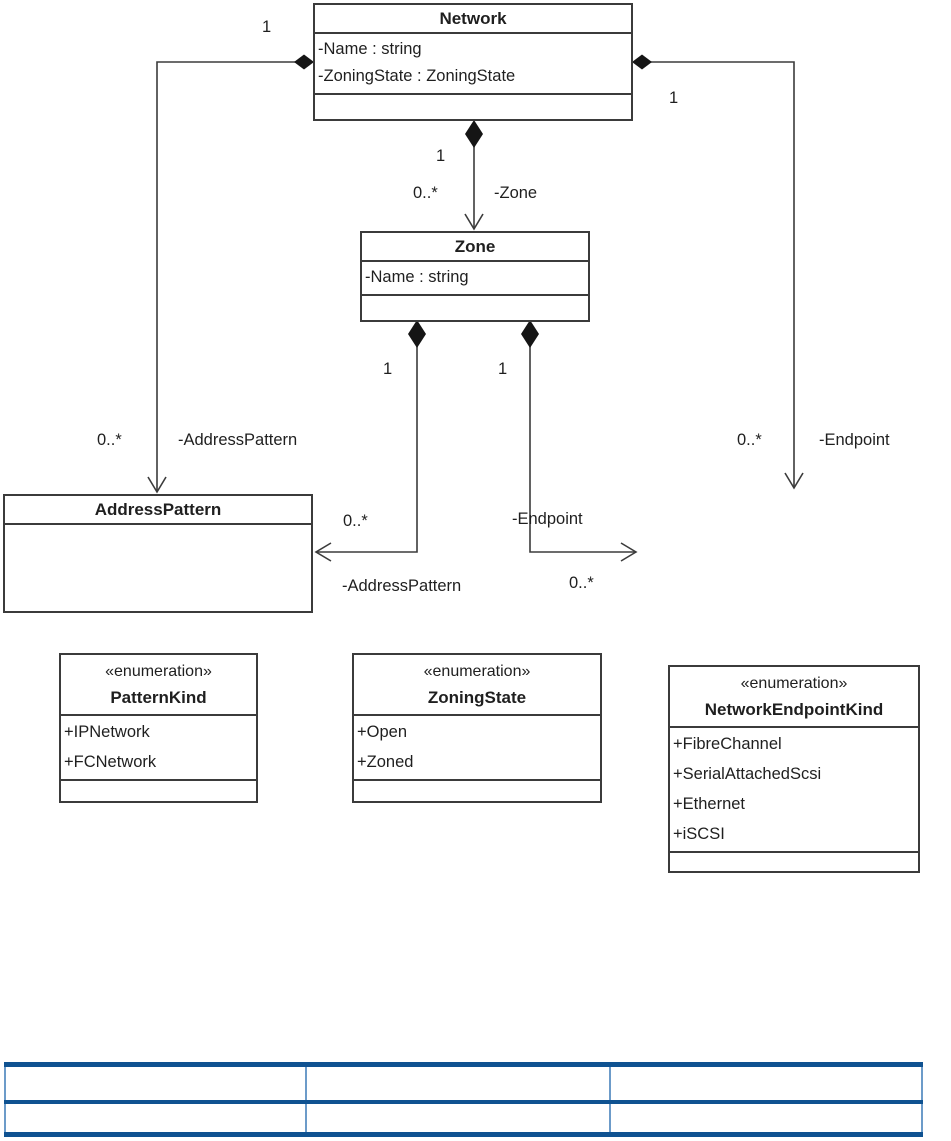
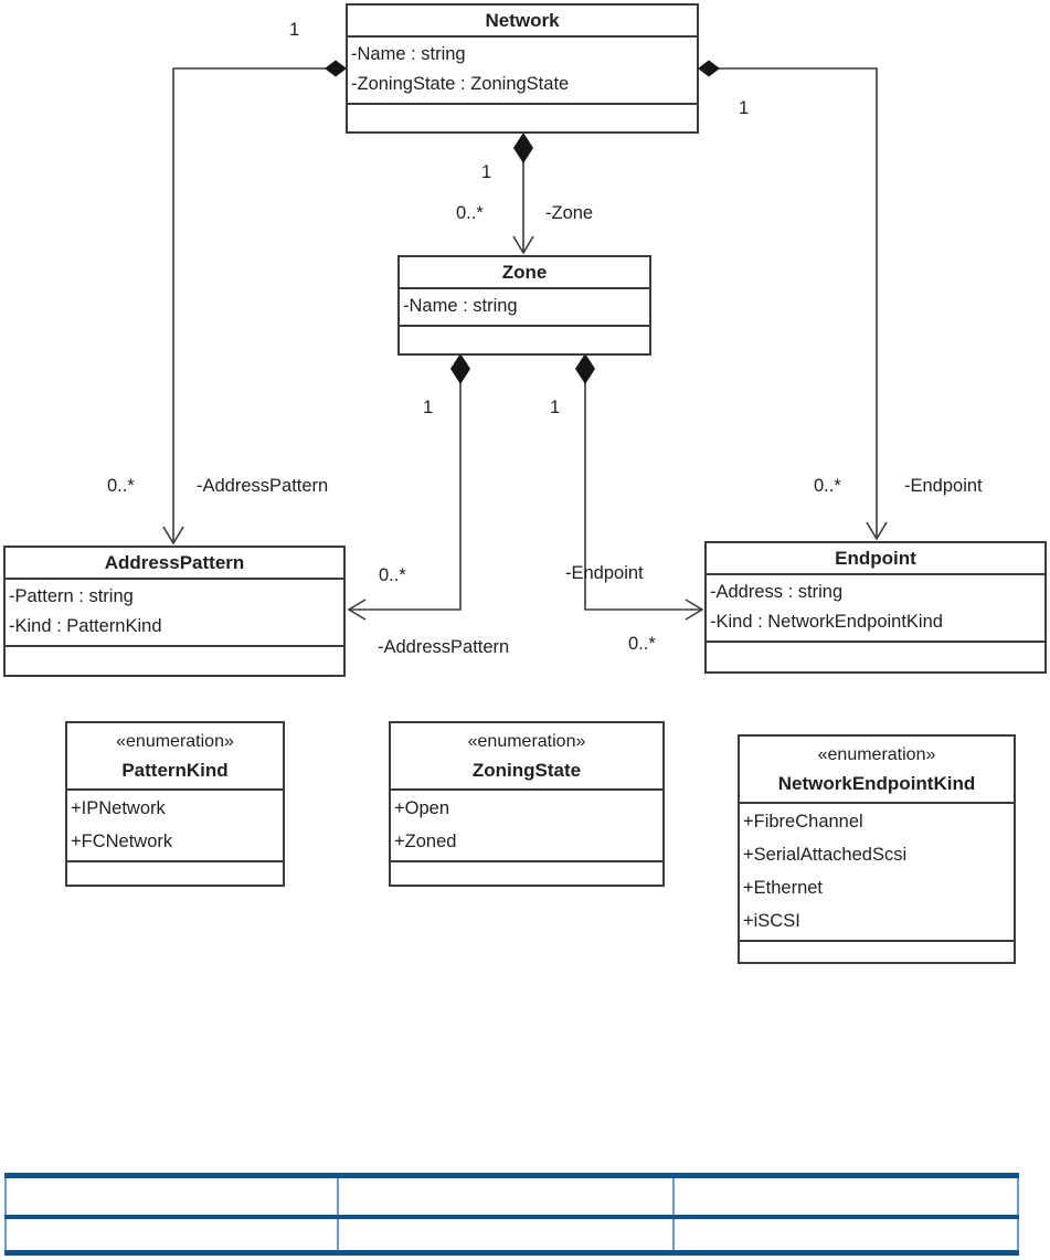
  Network
  -Name : string
  -ZoningState : ZoningState
  Zone
  -Name : string
  AddressPattern
+ -Pattern : string
+ -Kind : PatternKind
+ Endpoint
+ -Address : string
+ -Kind : NetworkEndpointKind
  «enumeration»
  PatternKind
  +IPNetwork
  +FCNetwork
  «enumeration»
  ZoningState
  +Open
  +Zoned
  «enumeration»
  NetworkEndpointKind
  +FibreChannel
  +SerialAttachedScsi
  +Ethernet
  +iSCSI
  1
  0..*
  -Zone
  1
  0..*
  -AddressPattern
  1
  0..*
  -Endpoint
  1
  0..*
  -AddressPattern
  1
  -Endpoint
  0..*
